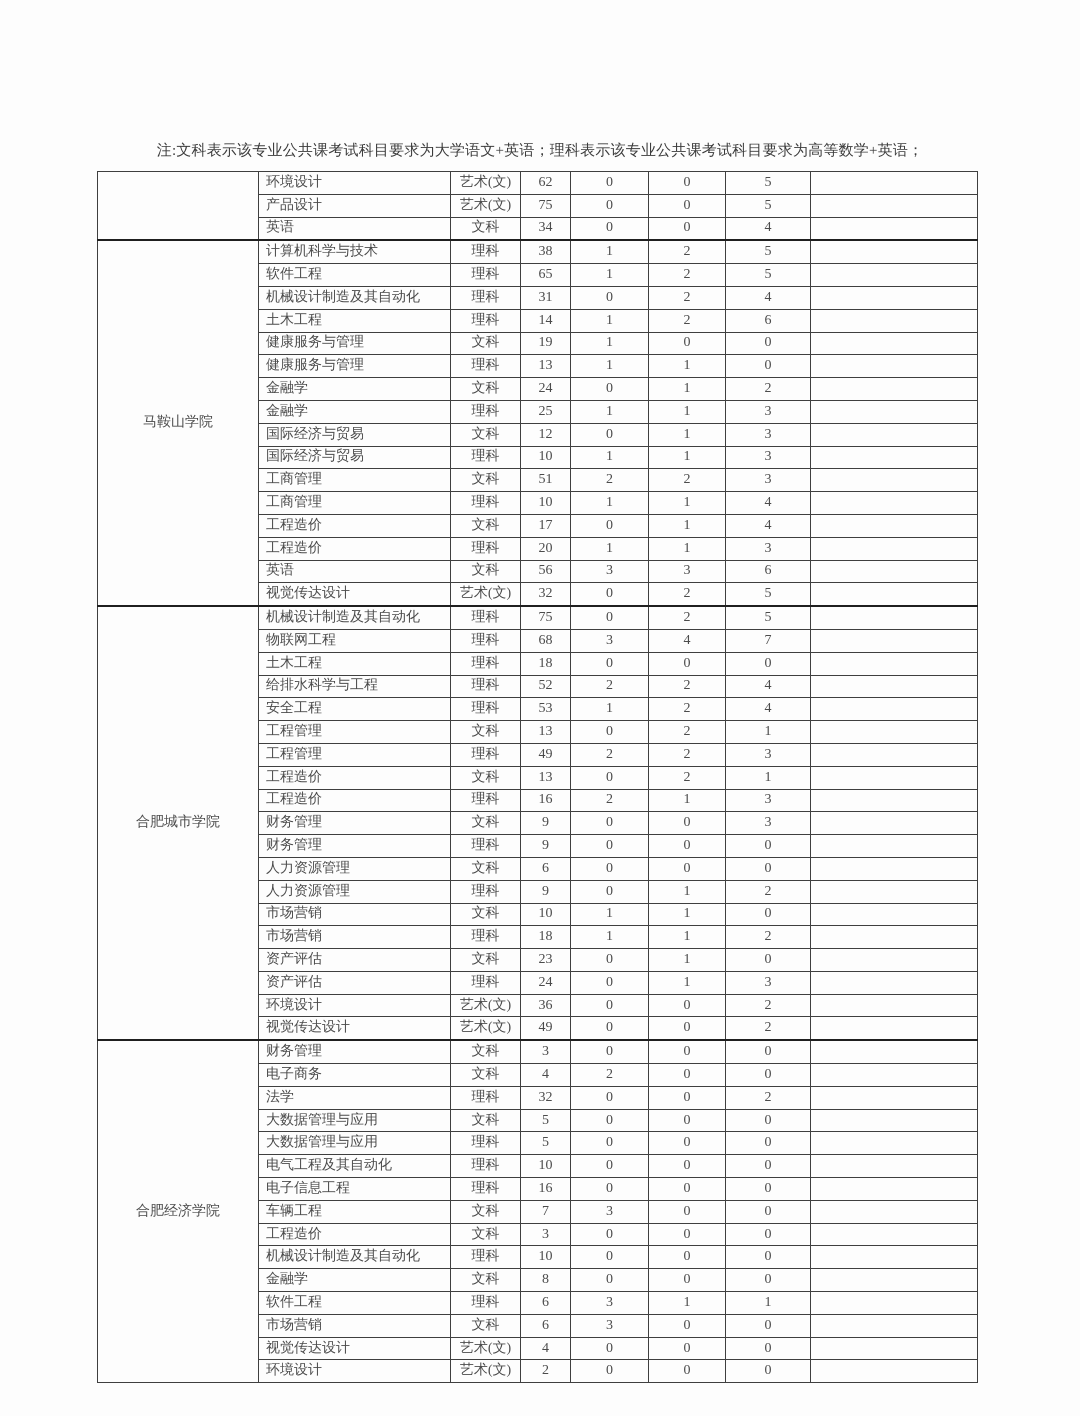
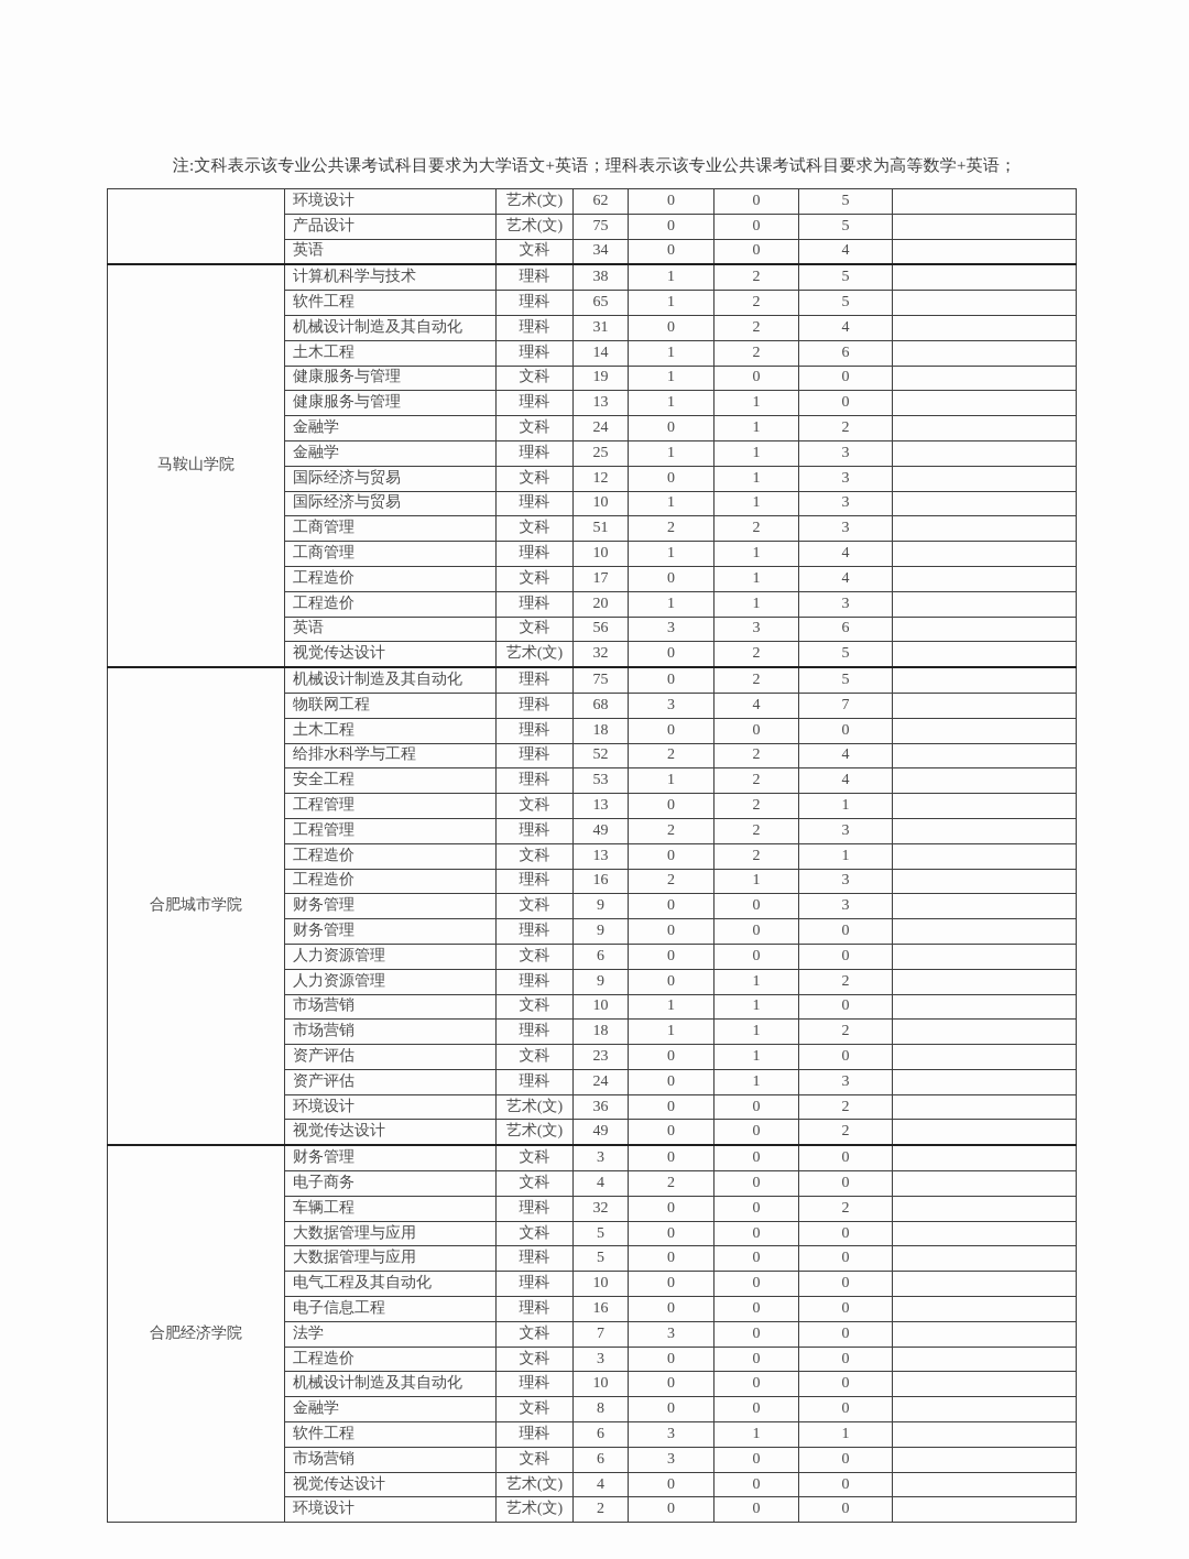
  注:文科表示该专业公共课考试科目要求为大学语文+英语；理科表示该专业公共课考试科目要求为高等数学+英语；
  	环境设计	艺术(文)	62	0	0	5
  产品设计	艺术(文)	75	0	0	5
  英语	文科	34	0	0	4
  马鞍山学院	计算机科学与技术	理科	38	1	2	5
  软件工程	理科	65	1	2	5
  机械设计制造及其自动化	理科	31	0	2	4
  土木工程	理科	14	1	2	6
  健康服务与管理	文科	19	1	0	0
  健康服务与管理	理科	13	1	1	0
  金融学	文科	24	0	1	2
  金融学	理科	25	1	1	3
  国际经济与贸易	文科	12	0	1	3
  国际经济与贸易	理科	10	1	1	3
  工商管理	文科	51	2	2	3
  工商管理	理科	10	1	1	4
  工程造价	文科	17	0	1	4
  工程造价	理科	20	1	1	3
  英语	文科	56	3	3	6
  视觉传达设计	艺术(文)	32	0	2	5
  合肥城市学院	机械设计制造及其自动化	理科	75	0	2	5
  物联网工程	理科	68	3	4	7
  土木工程	理科	18	0	0	0
  给排水科学与工程	理科	52	2	2	4
  安全工程	理科	53	1	2	4
  工程管理	文科	13	0	2	1
  工程管理	理科	49	2	2	3
  工程造价	文科	13	0	2	1
  工程造价	理科	16	2	1	3
  财务管理	文科	9	0	0	3
  财务管理	理科	9	0	0	0
  人力资源管理	文科	6	0	0	0
  人力资源管理	理科	9	0	1	2
  市场营销	文科	10	1	1	0
  市场营销	理科	18	1	1	2
  资产评估	文科	23	0	1	0
  资产评估	理科	24	0	1	3
  环境设计	艺术(文)	36	0	0	2
  视觉传达设计	艺术(文)	49	0	0	2
  合肥经济学院	财务管理	文科	3	0	0	0
  电子商务	文科	4	2	0	0
- 法学	理科	32	0	0	2
+ 车辆工程	理科	32	0	0	2
  大数据管理与应用	文科	5	0	0	0
  大数据管理与应用	理科	5	0	0	0
  电气工程及其自动化	理科	10	0	0	0
  电子信息工程	理科	16	0	0	0
- 车辆工程	文科	7	3	0	0
+ 法学	文科	7	3	0	0
  工程造价	文科	3	0	0	0
  机械设计制造及其自动化	理科	10	0	0	0
  金融学	文科	8	0	0	0
  软件工程	理科	6	3	1	1
  市场营销	文科	6	3	0	0
  视觉传达设计	艺术(文)	4	0	0	0
  环境设计	艺术(文)	2	0	0	0
